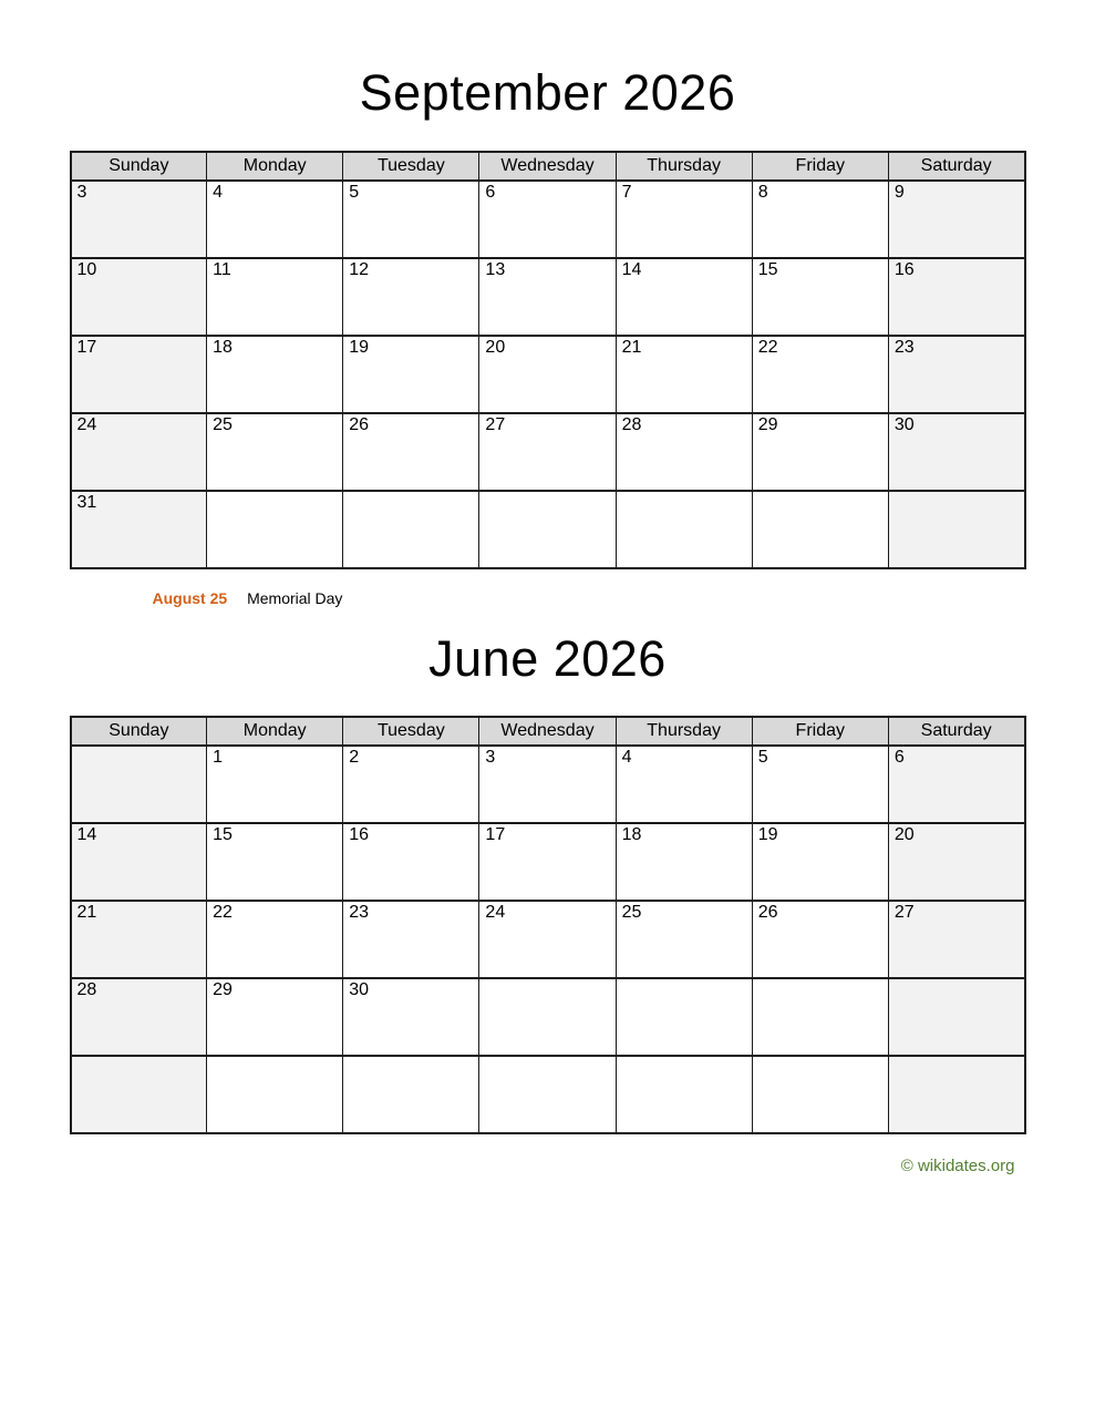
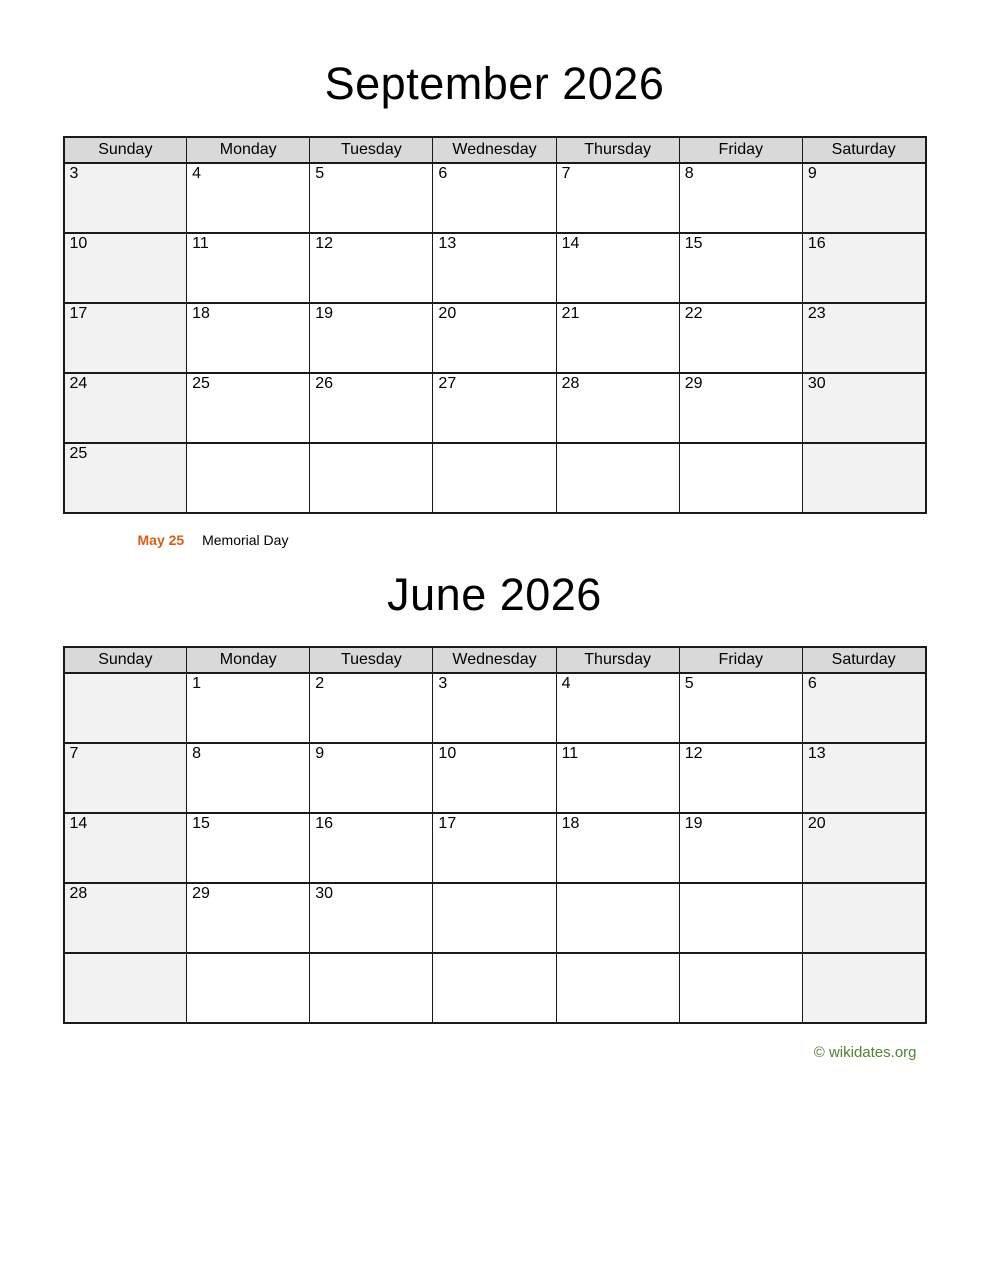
  September 2026
  Sunday	Monday	Tuesday	Wednesday	Thursday	Friday	Saturday
  3	4	5	6	7	8	9
  10	11	12	13	14	15	16
  17	18	19	20	21	22	23
  24	25	26	27	28	29	30
- 31
+ 25
- August 25 Memorial Day
+ May 25 Memorial Day
  June 2026
  Sunday	Monday	Tuesday	Wednesday	Thursday	Friday	Saturday
  	1	2	3	4	5	6
+ 7	8	9	10	11	12	13
  14	15	16	17	18	19	20
- 21	22	23	24	25	26	27
  28	29	30
  © wikidates.org
